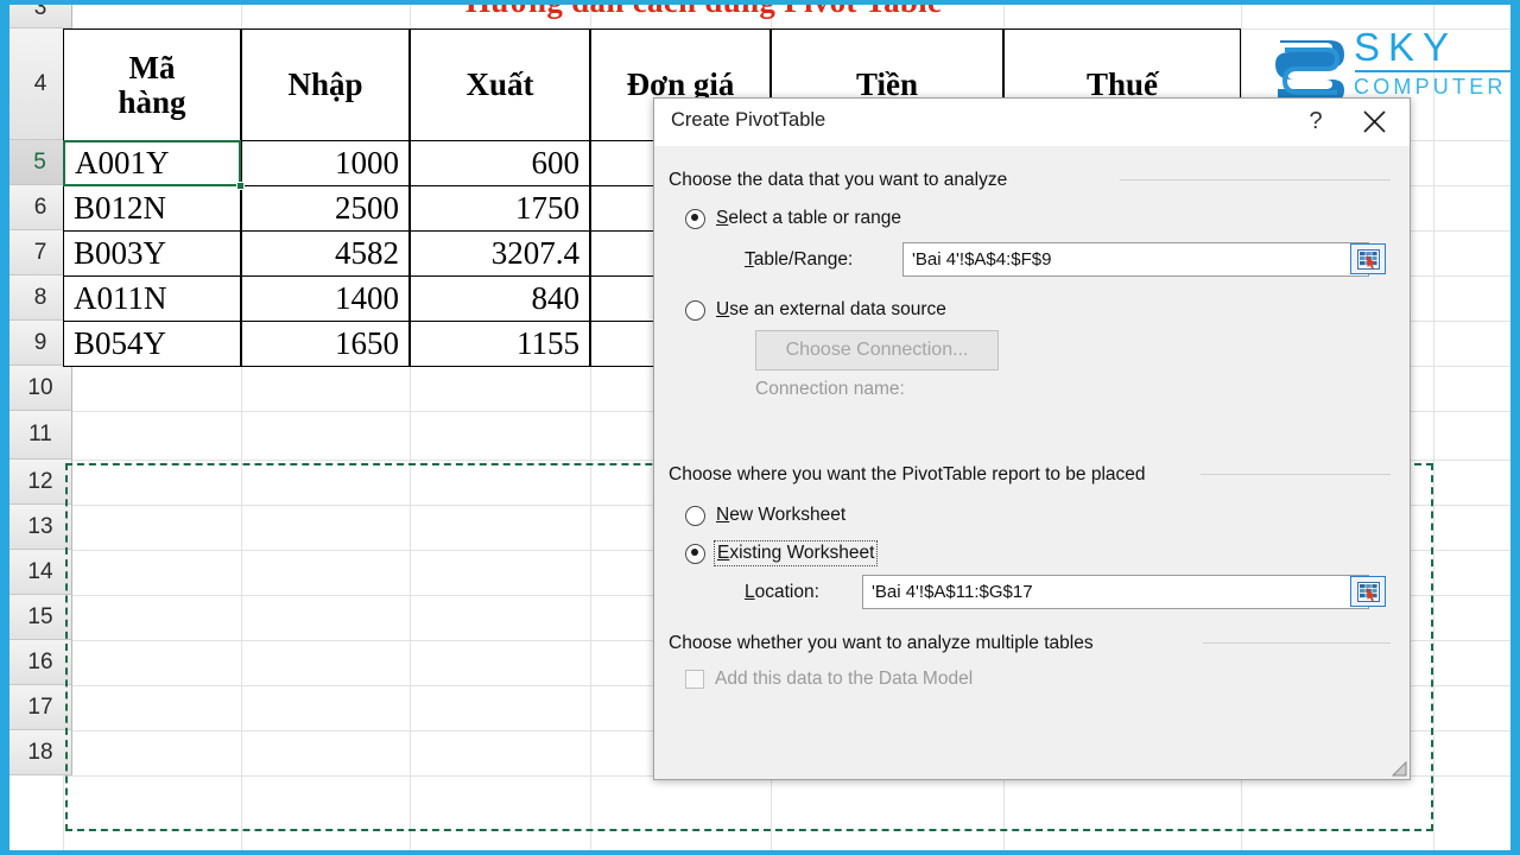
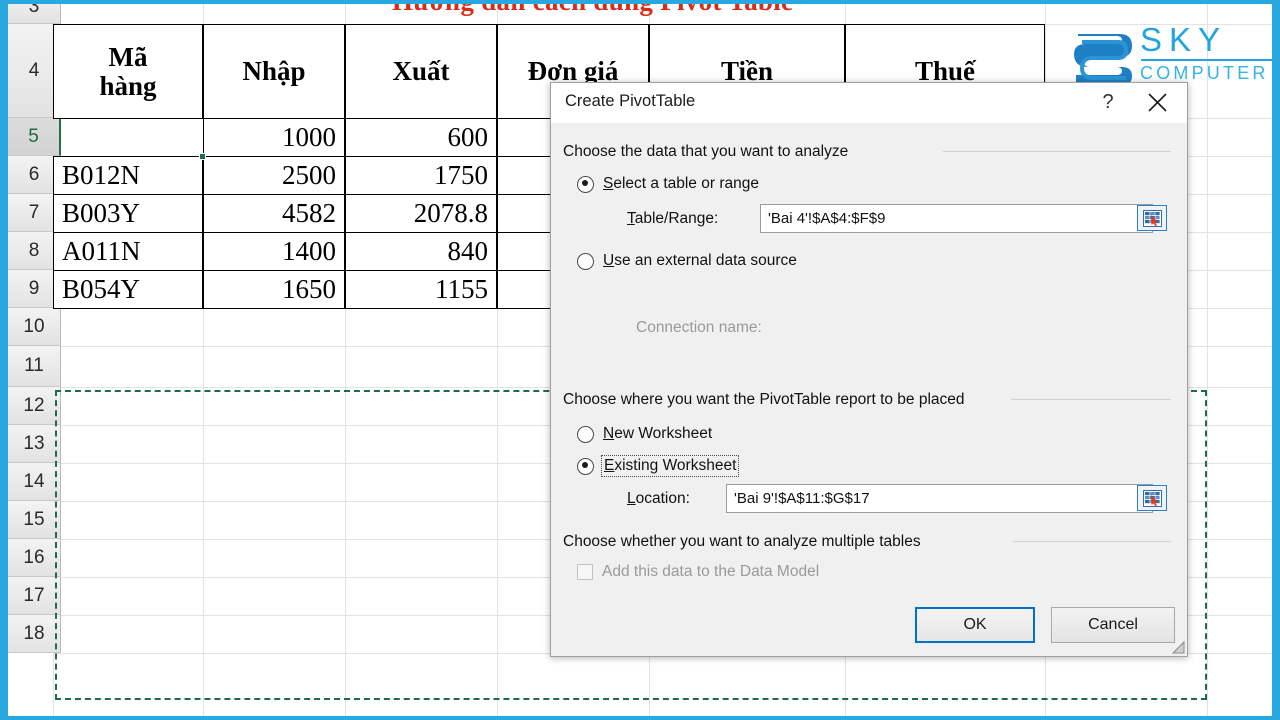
  3
  4
  5
  6
  7
  8
  9
  10
  11
  12
  13
  14
  15
  16
  17
  18
  Mã
  hàng
  Nhập
  Xuất
  Đơn giá
  Tiền
  Thuế
  1000
  600
  B012N
  2500
  1750
  B003Y
  4582
- 3207.4
+ 2078.8
  A011N
  1400
  840
  B054Y
  1650
  1155
- A001Y
  SKY
  COMPUTER
  Create PivotTable
  ?
  Choose the data that you want to analyze
  Select a table or range
  Table/Range:
  'Bai 4'!$A$4:$F$9
  Use an external data source
- Choose Connection...
  Connection name:
  Choose where you want the PivotTable report to be placed
  New Worksheet
  Existing Worksheet
  Location:
- 'Bai 4'!$A$11:$G$17
+ 'Bai 9'!$A$11:$G$17
  Choose whether you want to analyze multiple tables
  Add this data to the Data Model
+ OK
+ Cancel
